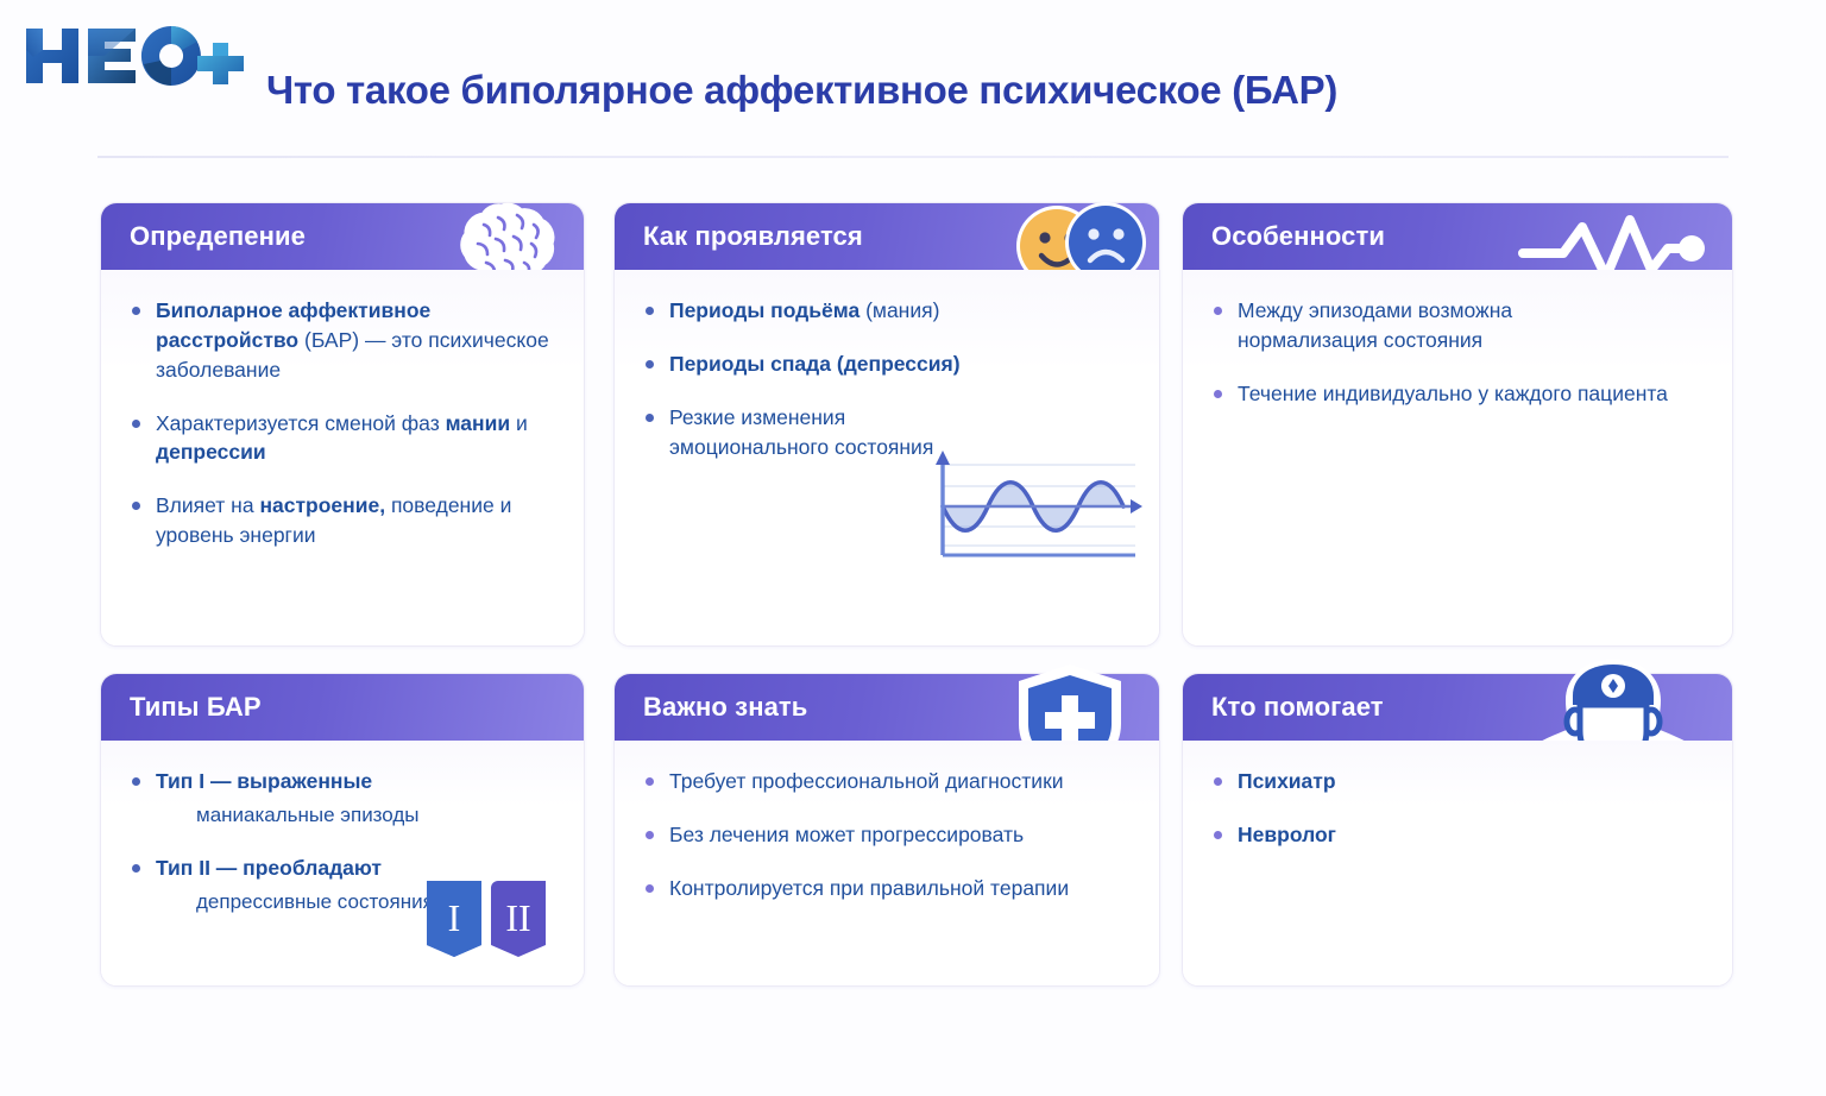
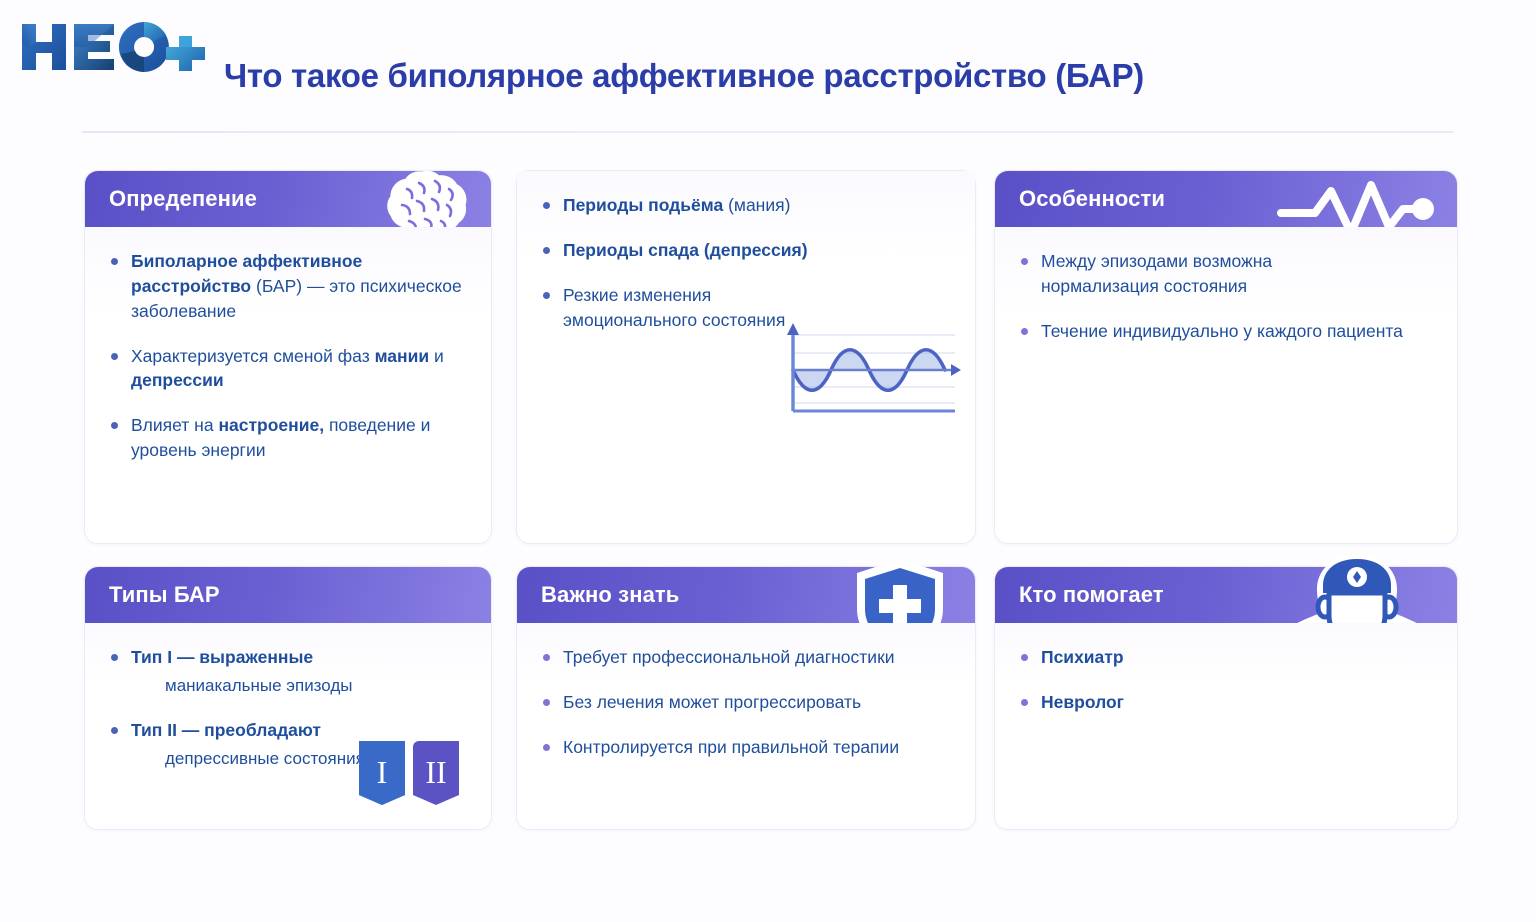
- Что такое биполярное аффективное психическое (БАР)
+ Что такое биполярное аффективное расстройство (БАР)
  Опредепение
  Биполарное аффективное расстройство (БАР) — это психическое заболевание
  Характеризуется сменой фаз мании и депрессии
  Влияет на настроение, поведение и уровень энергии
- Как проявляется
  Периоды подьёма (мания)
  Периоды спада (депрессия)
  Резкие изменения эмоционального состояния
  Особенности
  Между эпизодами возможна нормализация состояния
  Течение индивидуально у каждого пациента
  Типы БАР
  Тип I — выраженные
  маниакальные эпизоды
  Тип II — преобладают
  депрессивные состояни
  I
  II
  Важно знать
  Требует профессиональной диагностики
  Без лечения может прогрессировать
  Контролируется при правильной терапии
  Кто помогает
  Психиатр
  Невролог
